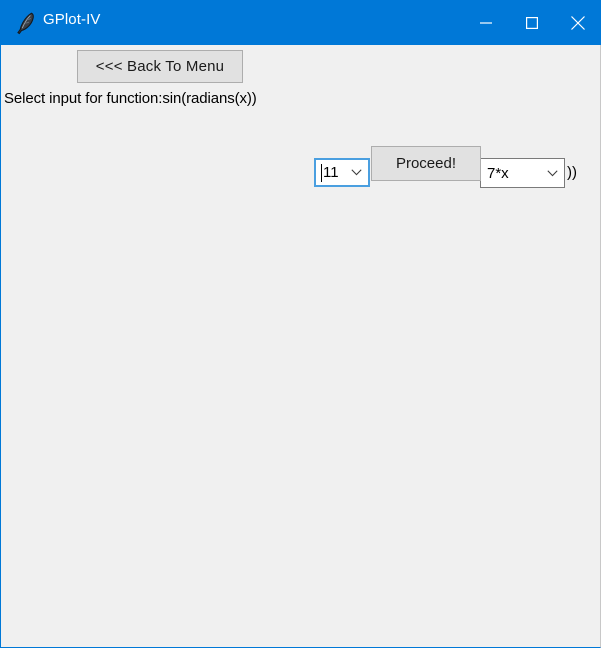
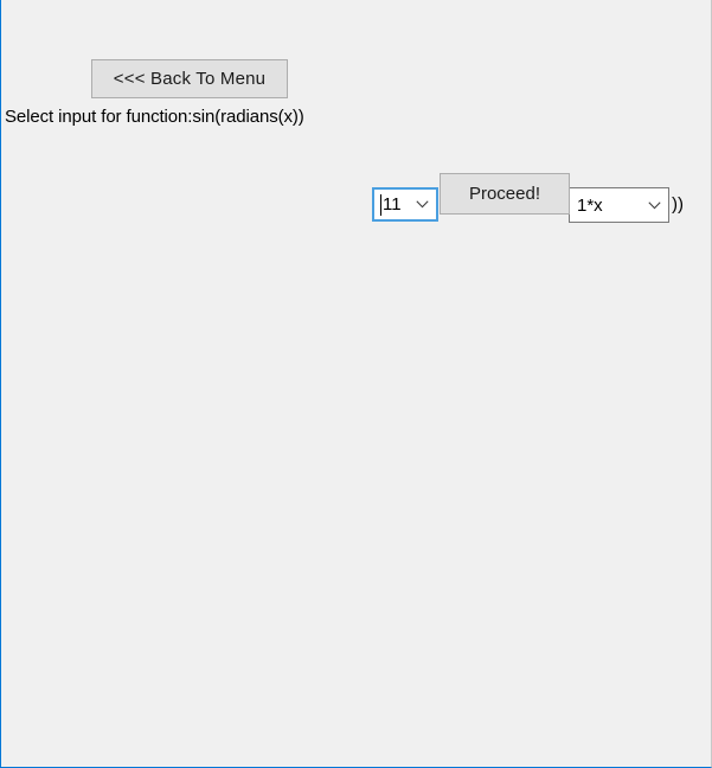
- GPlot-IV
  <<< Back To Menu
  Select input for function:sin(radians(x))
  11
- 7*x
+ 1*x
  ))
  Proceed!
